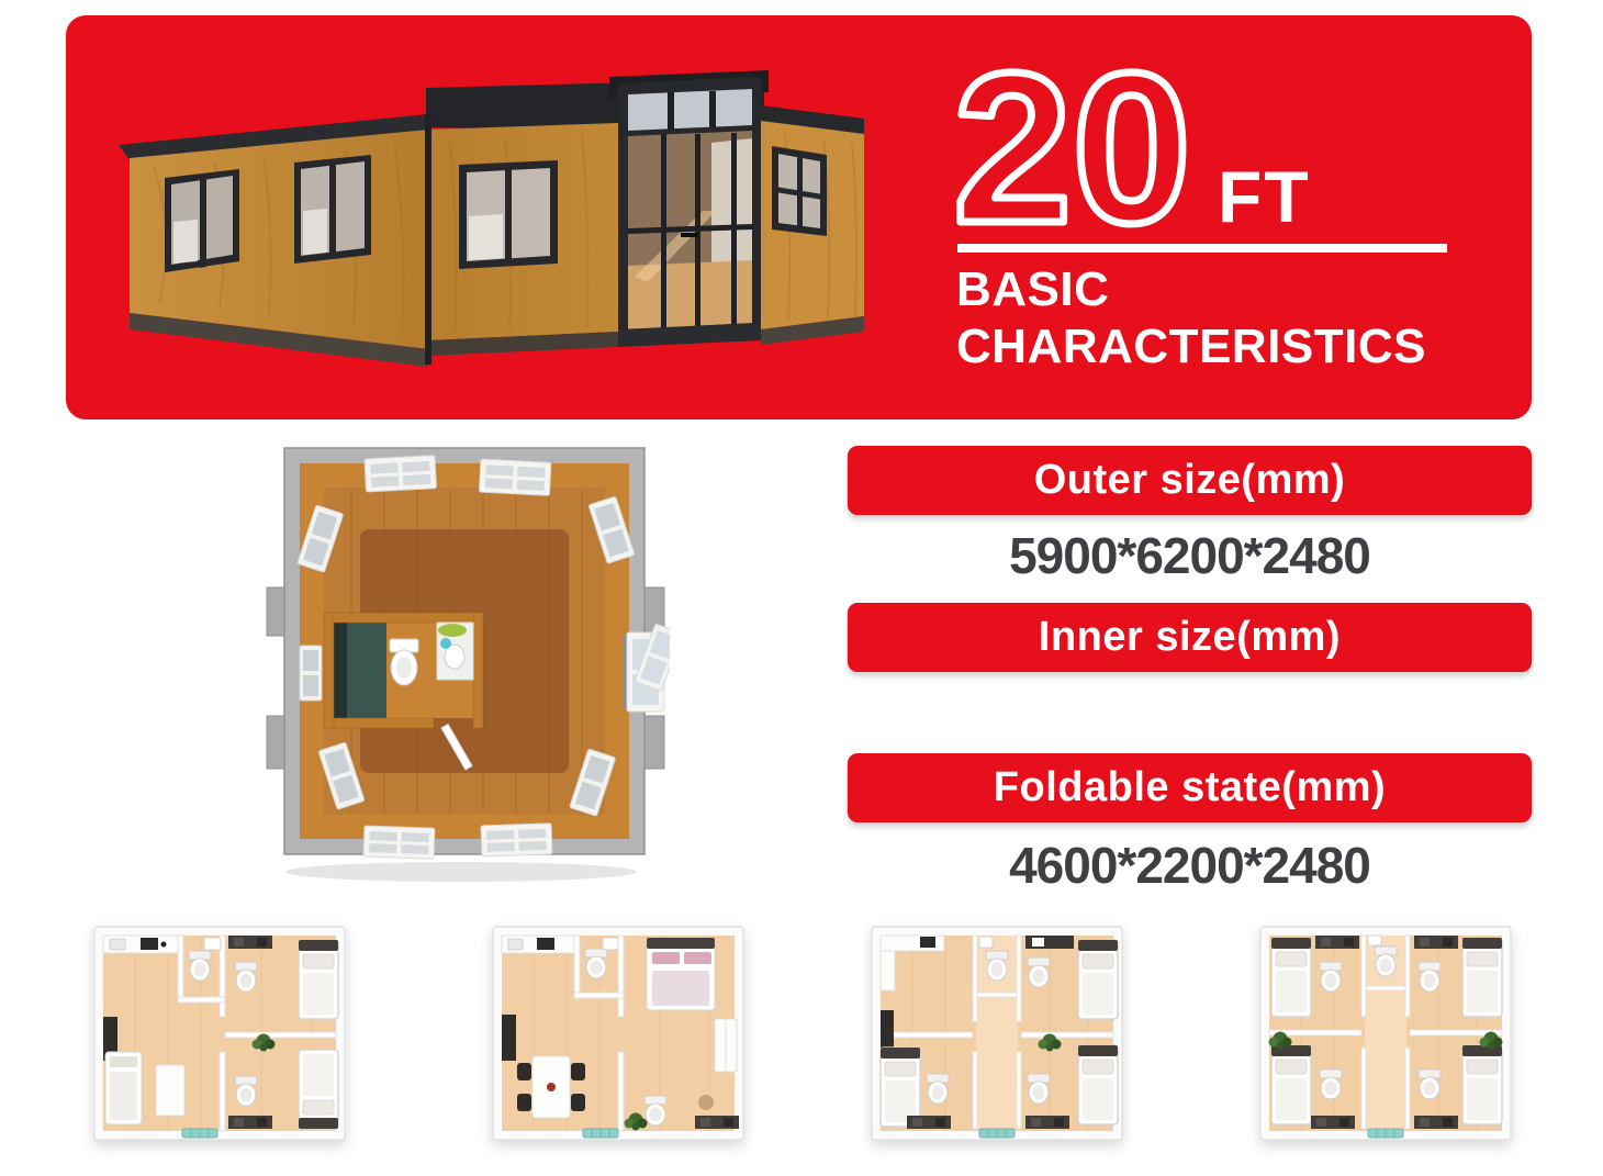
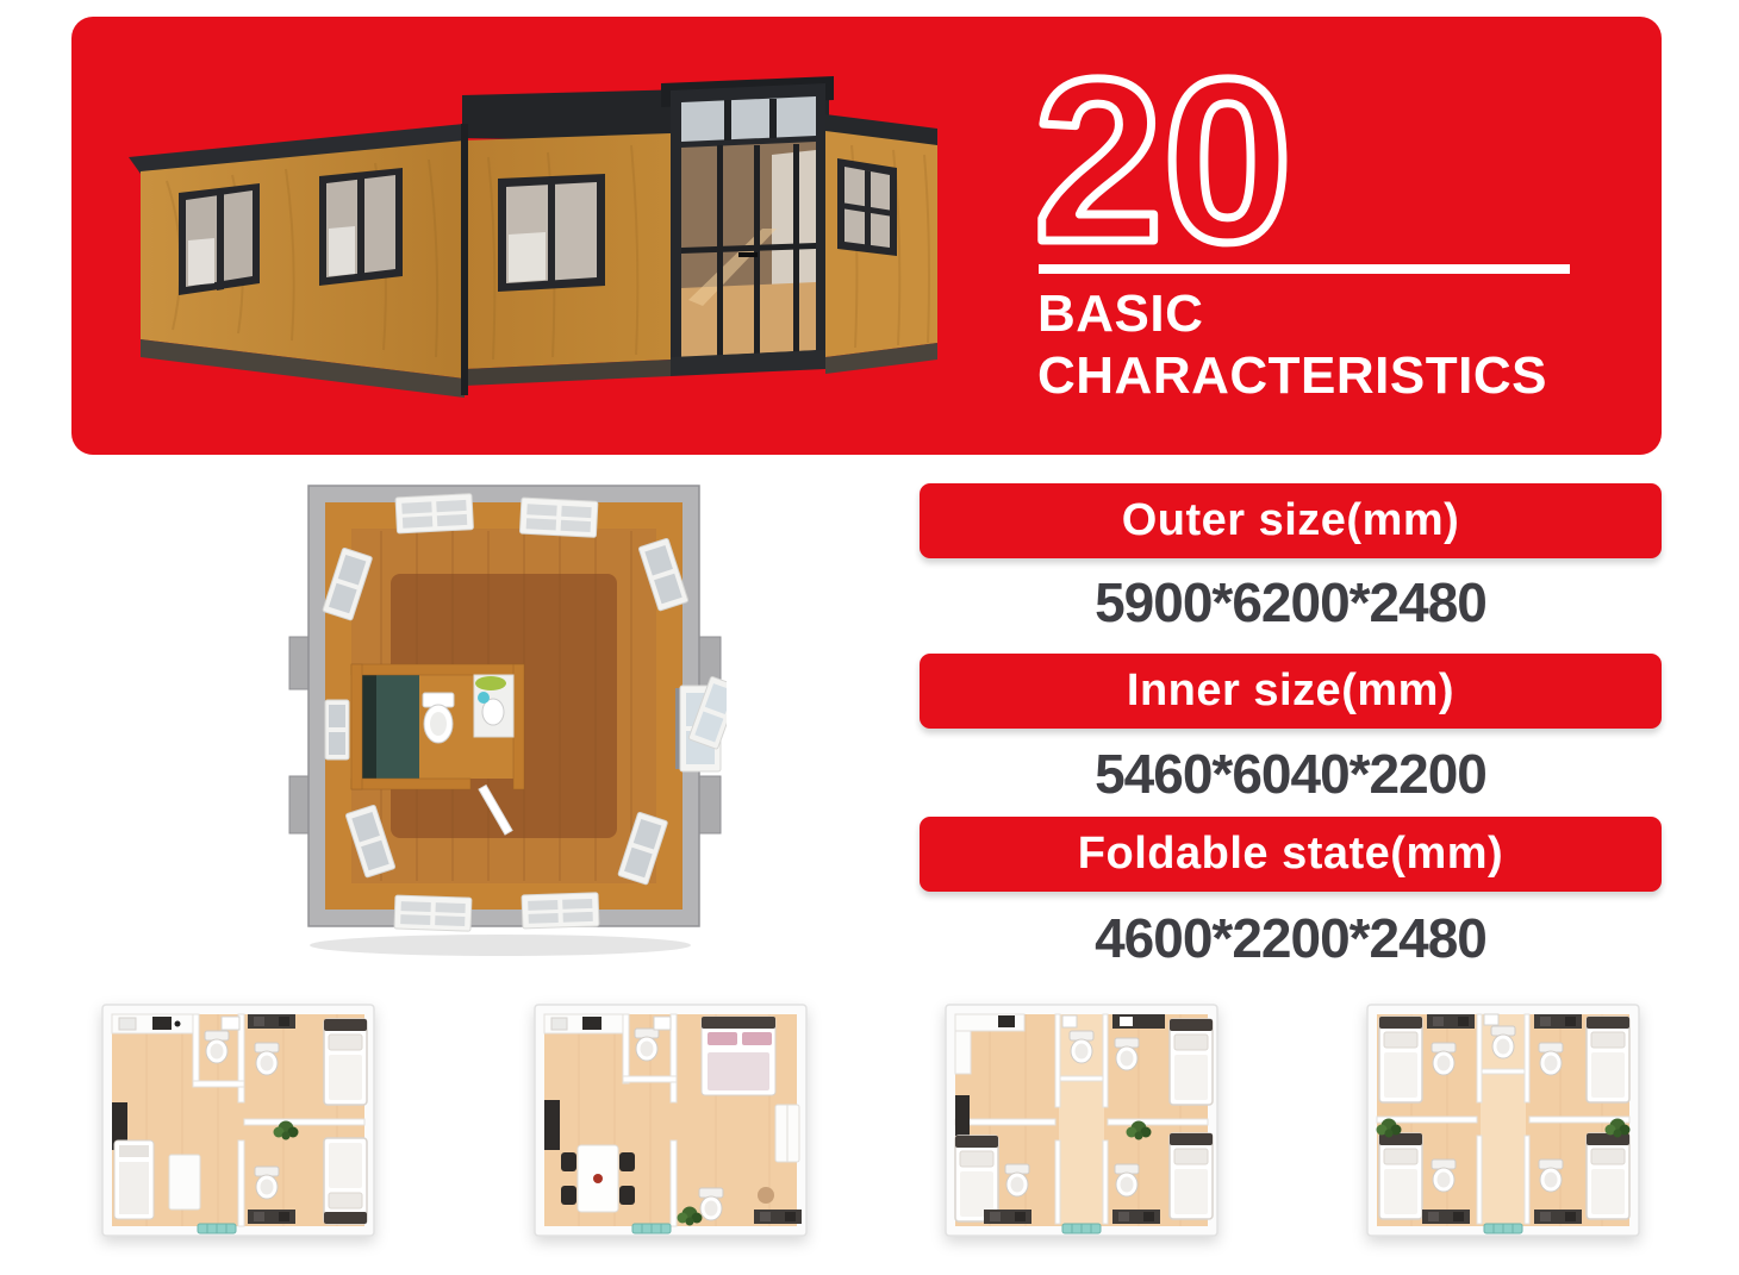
  20
- FT
  BASIC
  CHARACTERISTICS
  Outer size(mm)
  5900*6200*2480
  Inner size(mm)
+ 5460*6040*2200
  Foldable state(mm)
  4600*2200*2480
